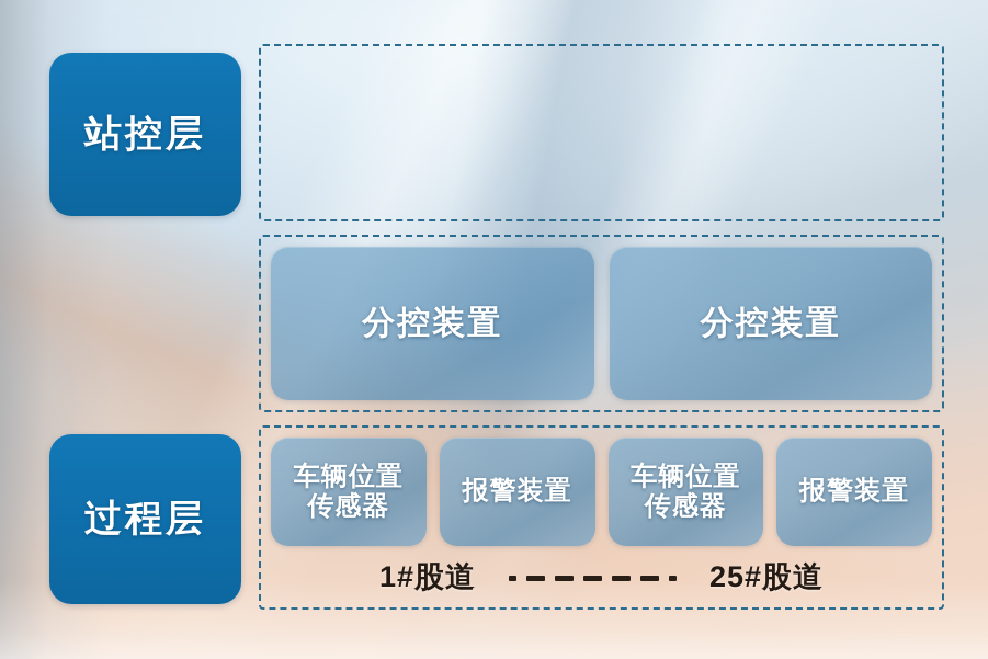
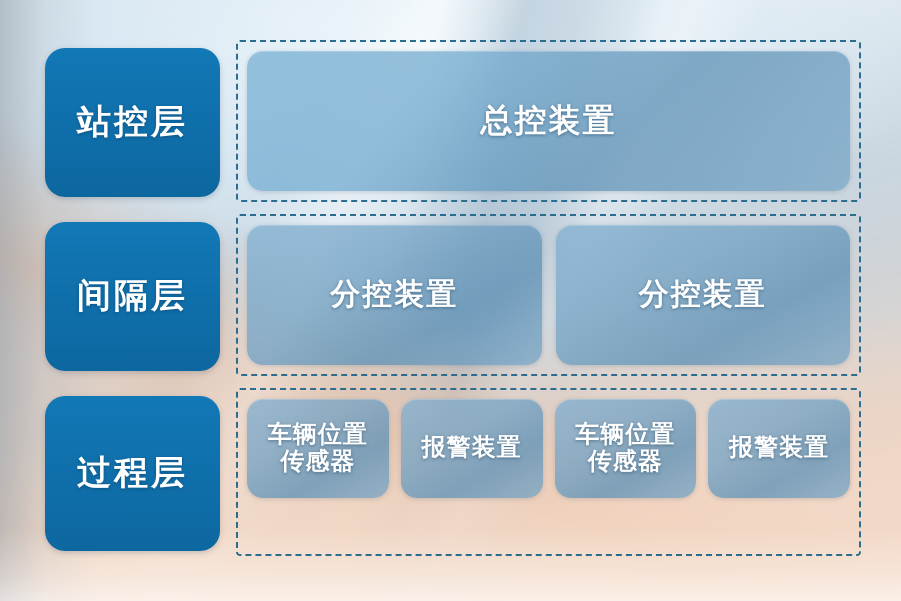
  站控层
+ 总控装置
+ 间隔层
  分控装置
  分控装置
  过程层
  车辆位置
  传感器
  报警装置
  车辆位置
  传感器
  报警装置
- 1#股道
- 25#股道
